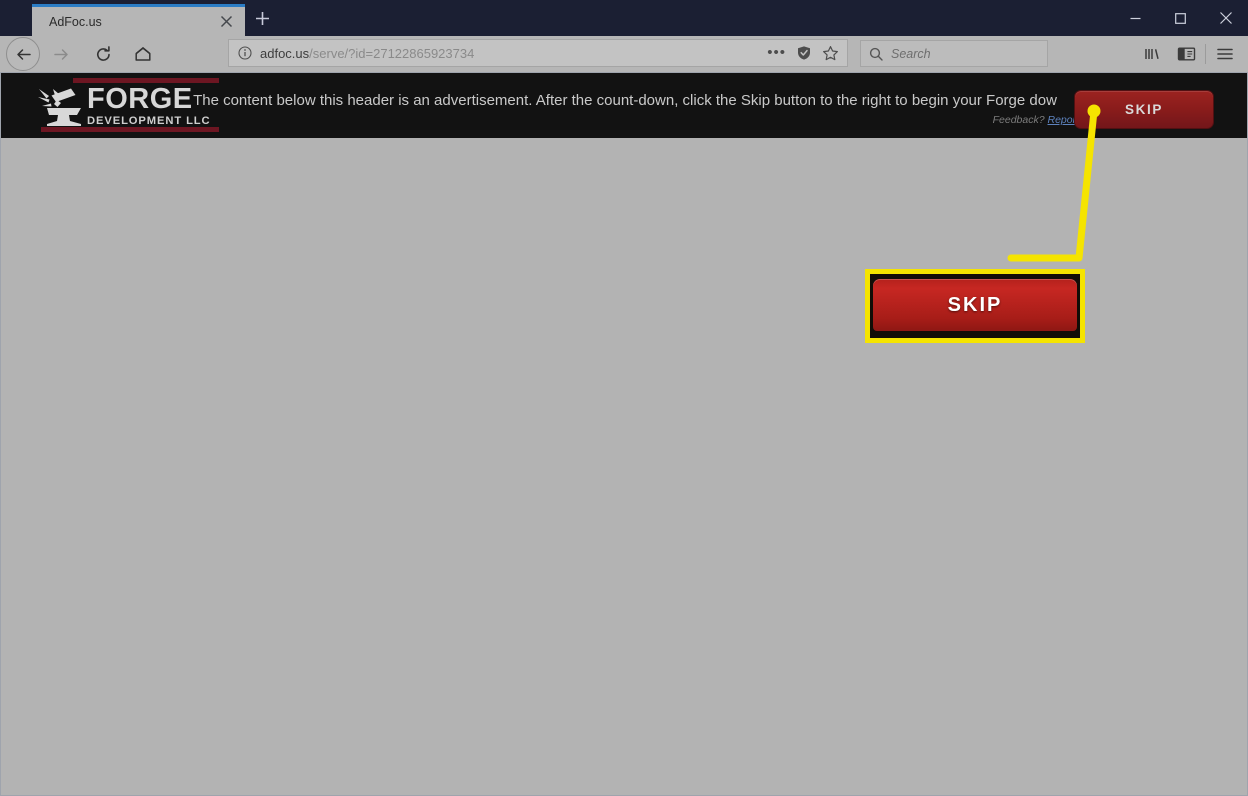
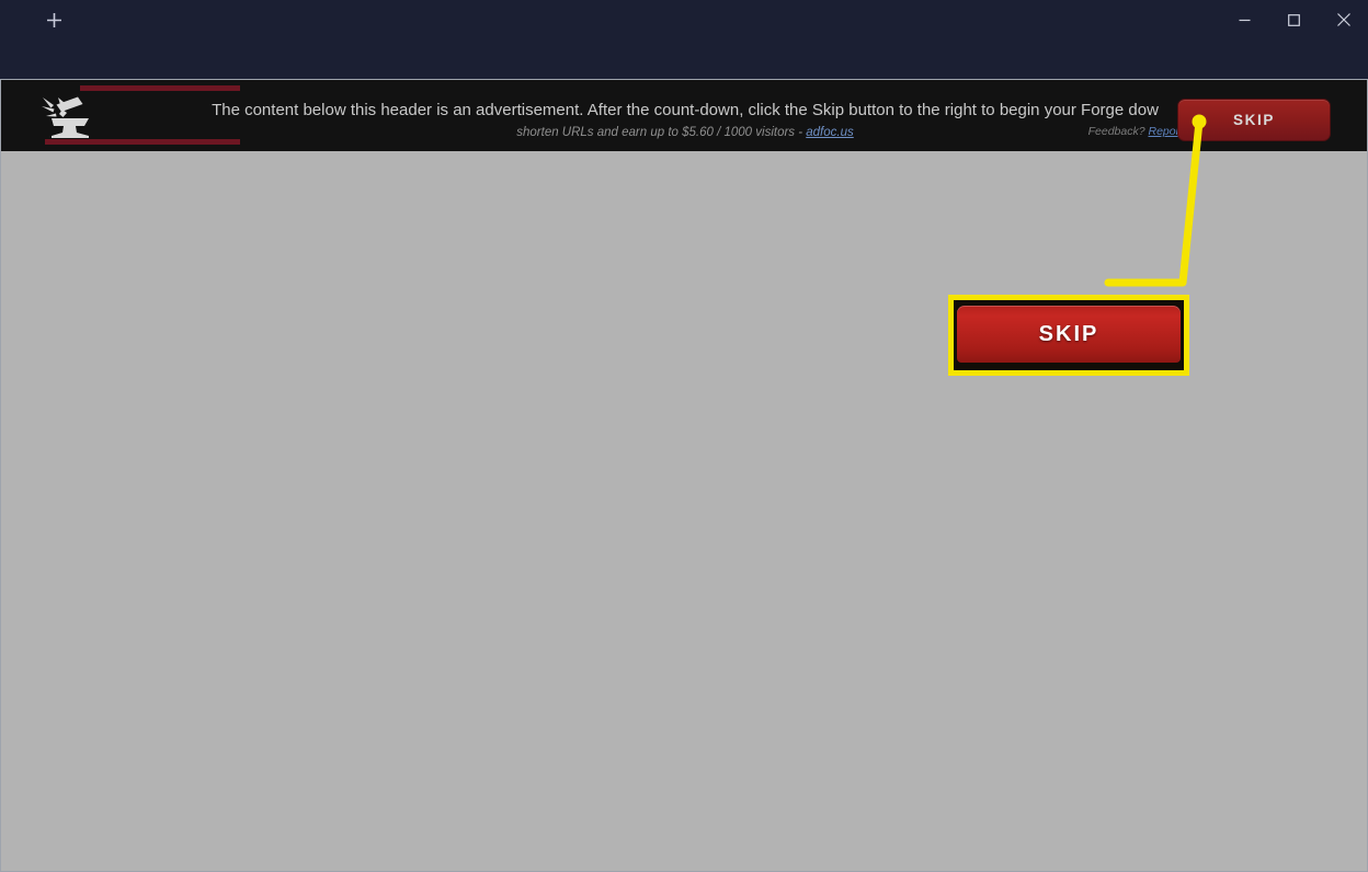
- AdFoc.us
- adfoc.us/serve/?id=27122865923734
- •••
- Search
- FORGE
- DEVELOPMENT LLC
  The content below this header is an advertisement. After the count-down, click the Skip button to the right to begin your Forge dow
+ shorten URLs and earn up to $5.60 / 1000 visitors - adfoc.us
  Feedback? Repo
  SKIP
  SKIP
